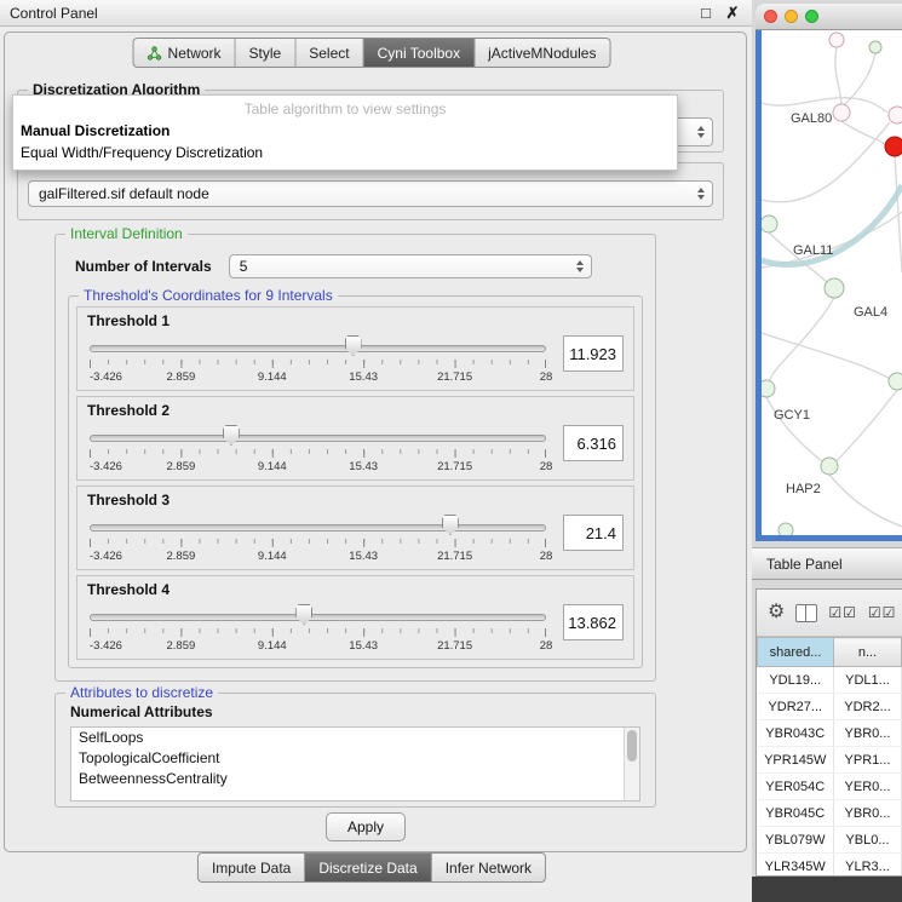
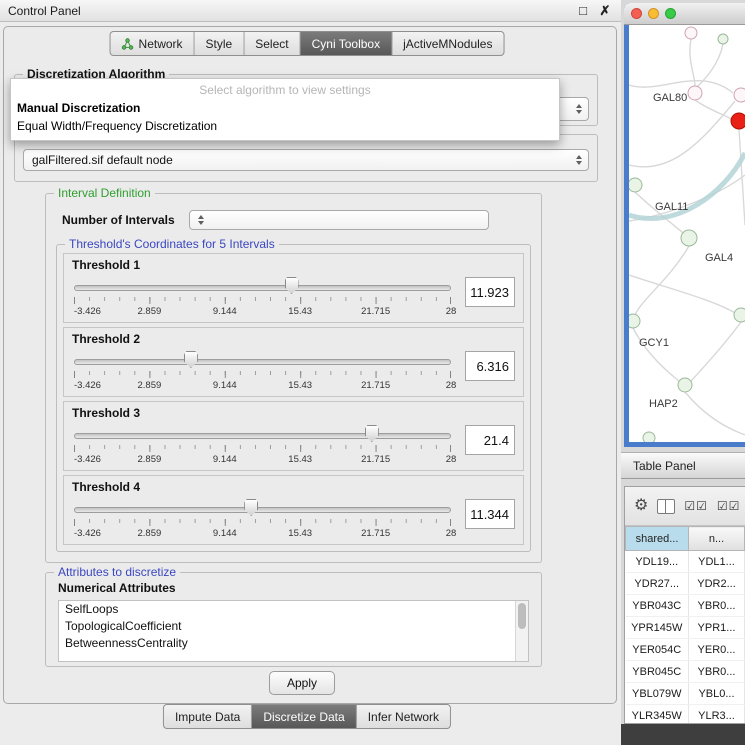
  Control Panel
  □
  ✗
  Network
  Style
  Select
  Cyni Toolbox
  jActiveMNodules
  Discretization Algorithm
- Table algorithm to view settings
+ Select algorithm to view settings
  Manual Discretization
  Equal Width/Frequency Discretization
  galFiltered.sif default node
  Interval Definition
  Number of Intervals
- 5
- Threshold's Coordinates for 9 Intervals
+ Threshold's Coordinates for 5 Intervals
  Threshold 1
  -3.426
  2.859
  9.144
  15.43
  21.715
  28
  11.923
  Threshold 2
  -3.426
  2.859
  9.144
  15.43
  21.715
  28
  6.316
  Threshold 3
  -3.426
  2.859
  9.144
  15.43
  21.715
  28
  21.4
  Threshold 4
  -3.426
  2.859
  9.144
  15.43
  21.715
  28
- 13.862
+ 11.344
  Attributes to discretize
  Numerical Attributes
  SelfLoops
  TopologicalCoefficient
  BetweennessCentrality
  Apply
  Impute Data
  Discretize Data
  Infer Network
  GAL80
  GAL11
  GAL4
  GCY1
  HAP2
  Table Panel
  ⚙
  ☑☑
  ☑☑
  shared...	n...
  YDL19...	YDL1...
  YDR27...	YDR2...
  YBR043C	YBR0...
  YPR145W	YPR1...
  YER054C	YER0...
  YBR045C	YBR0...
  YBL079W	YBL0...
  YLR345W	YLR3...
